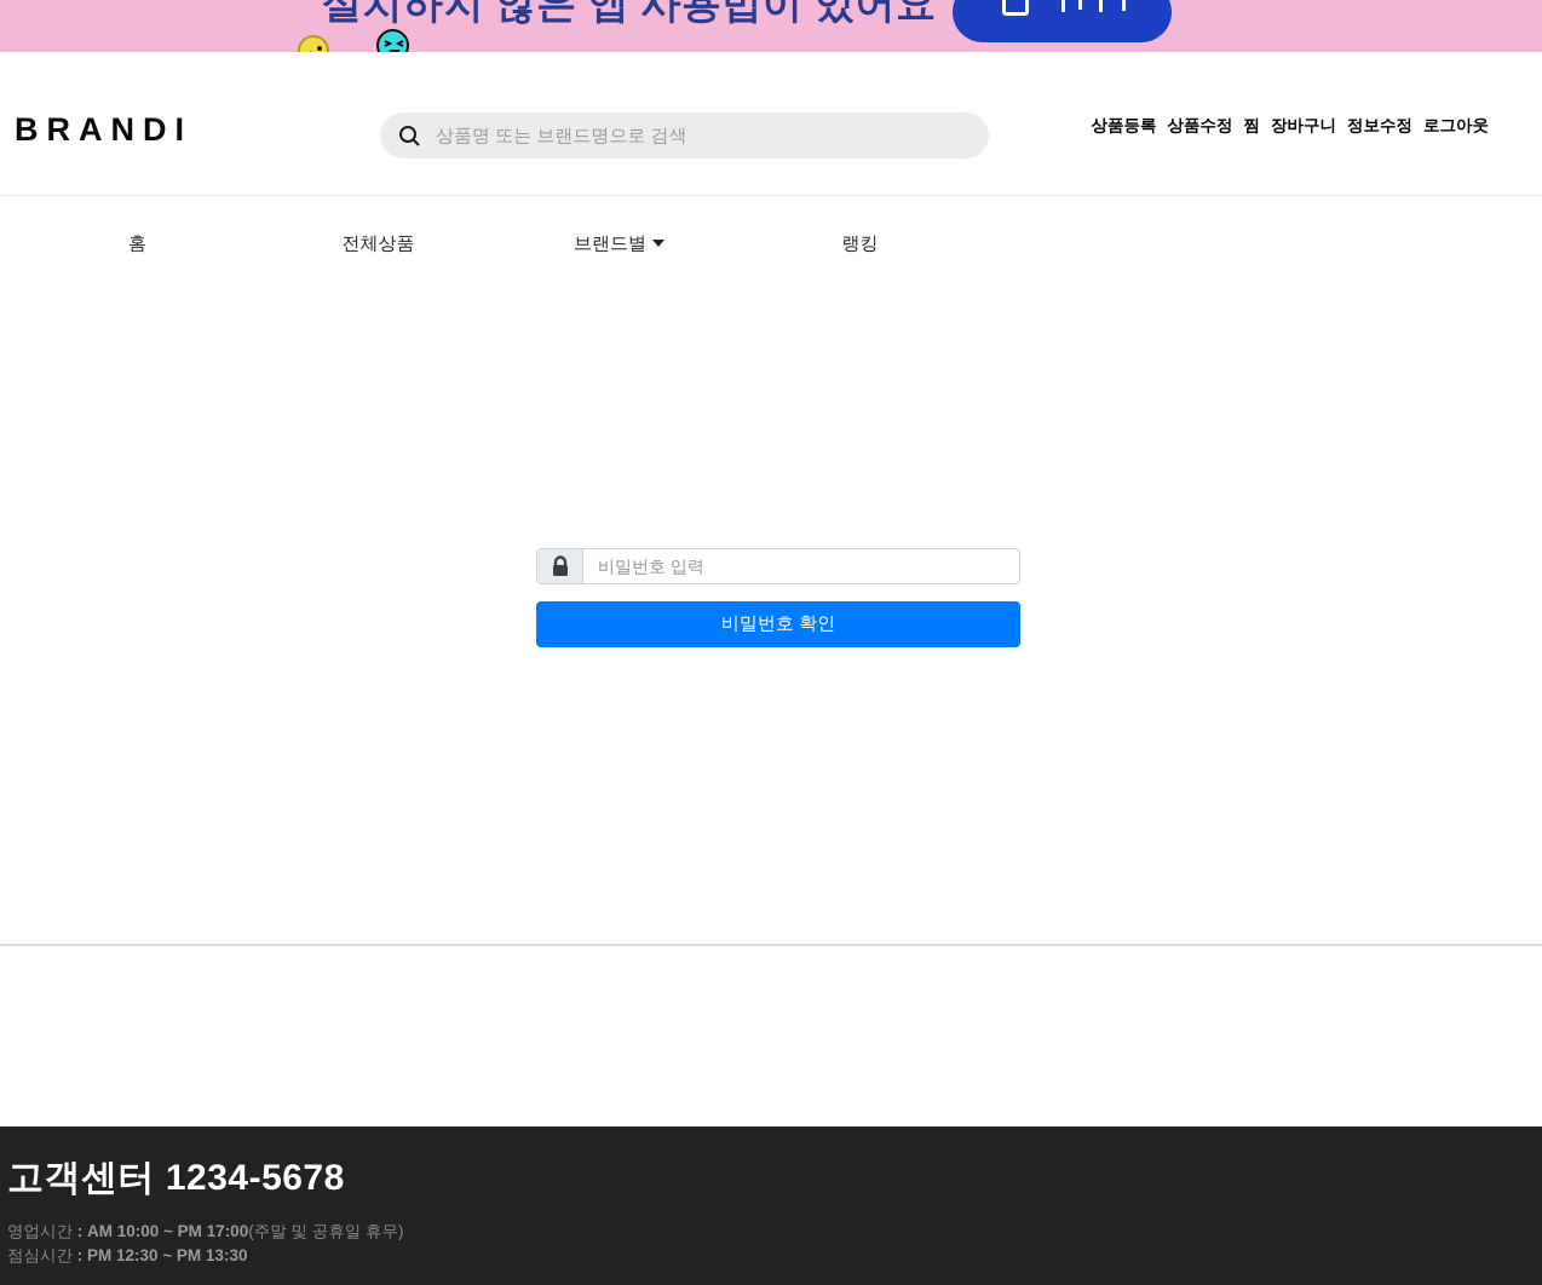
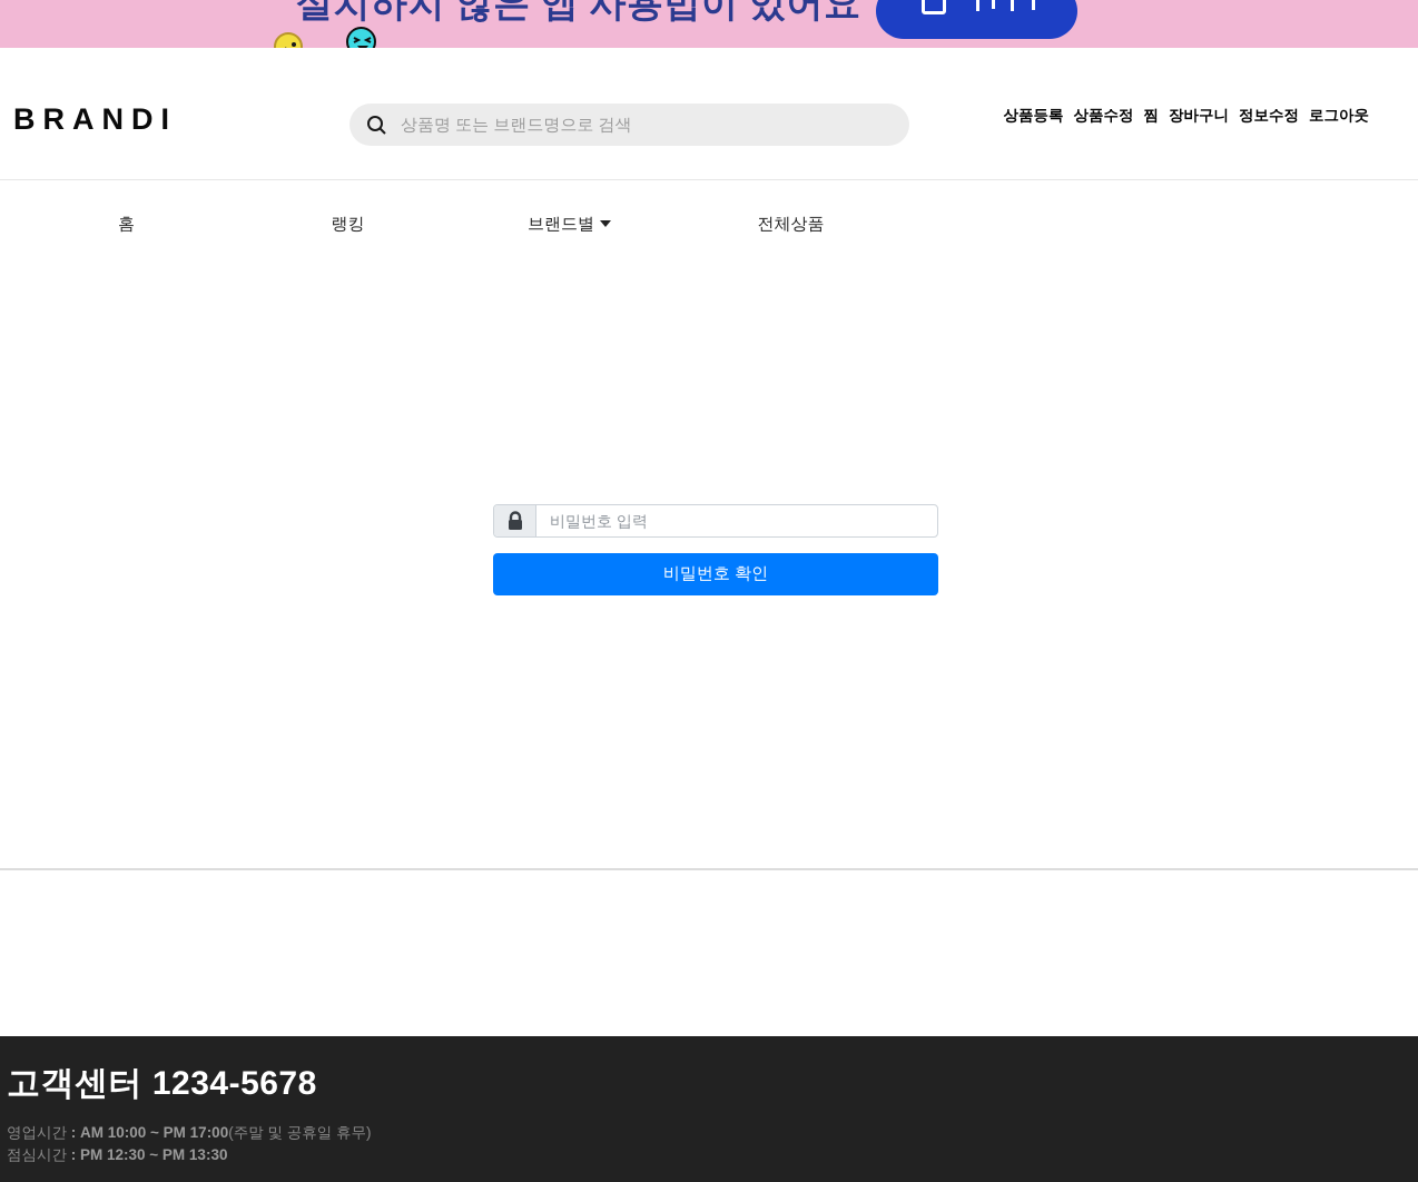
  설치하지 않은 앱 사용법이 있어요
  BRANDI
  상품명 또는 브랜드명으로 검색
  상품등록
  상품수정
  찜
  장바구니
  정보수정
  로그아웃
  홈
- 전체상품
+ 랭킹
  브랜드별
- 랭킹
+ 전체상품
  비밀번호 입력
  비밀번호 확인
  고객센터 1234-5678
  영업시간 : AM 10:00 ~ PM 17:00(주말 및 공휴일 휴무)
  점심시간 : PM 12:30 ~ PM 13:30
